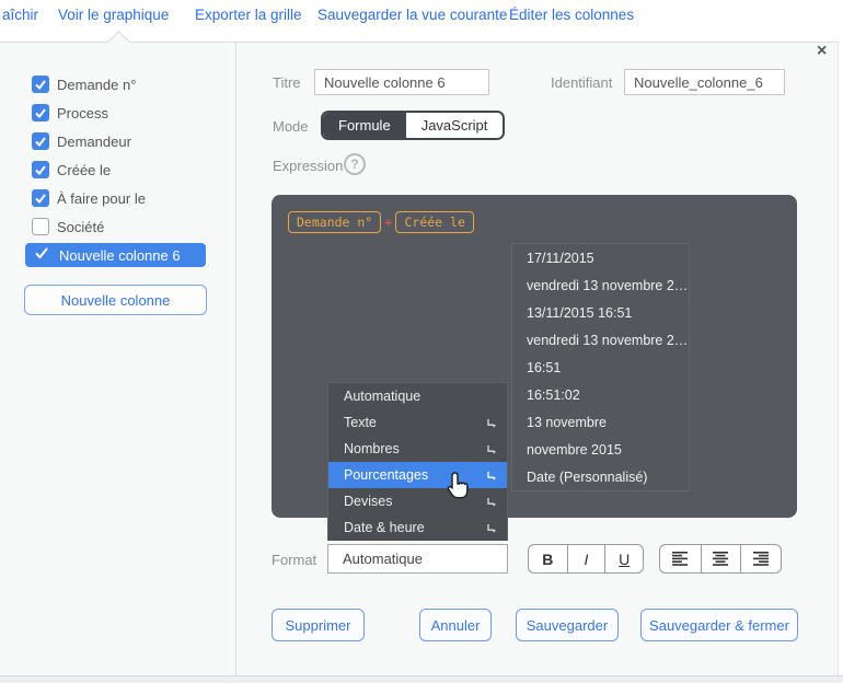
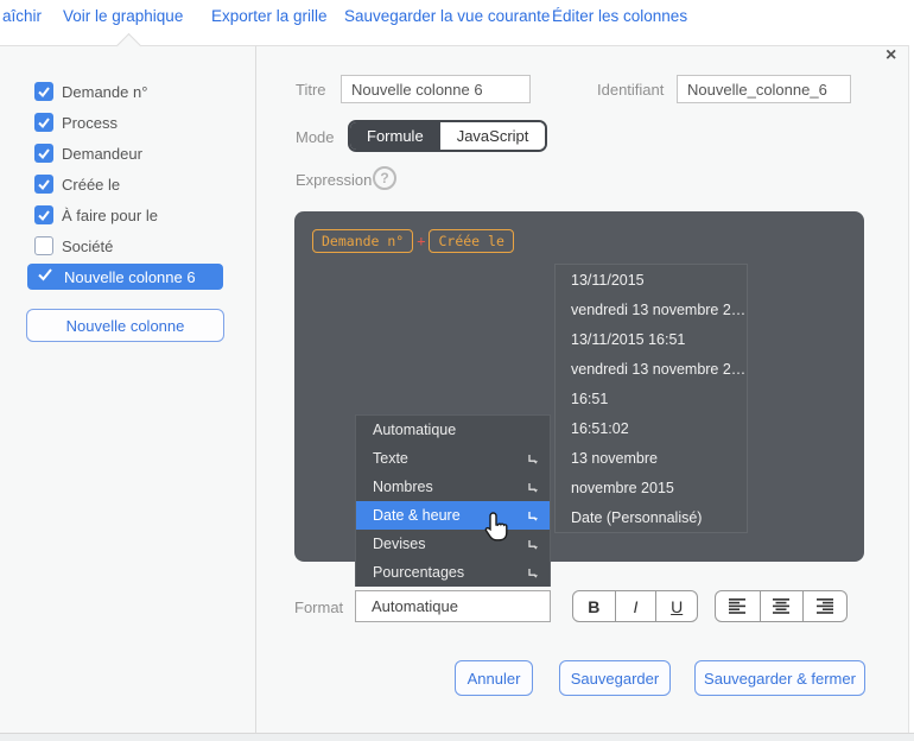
  aîchir
  Voir le graphique
  Exporter la grille
  Sauvegarder la vue courante
  Éditer les colonnes
  Demande n°
  Process
  Demandeur
  Créée le
  À faire pour le
  Société
  Nouvelle colonne 6
  Nouvelle colonne
  ×
  Titre
  Nouvelle colonne 6
  Identifiant
  Nouvelle_colonne_6
  Mode
  Formule
  JavaScript
  Expression
  ?
  Demande n°
  +
  Créée le
- 17/11/2015
+ 13/11/2015
  vendredi 13 novembre 2…
  13/11/2015 16:51
  vendredi 13 novembre 2…
  16:51
  16:51:02
  13 novembre
  novembre 2015
  Date (Personnalisé)
  Automatique
  Texte
  Nombres
- Pourcentages
+ Date & heure
  Devises
- Date & heure
+ Pourcentages
  Format
  Automatique
  B
  I
  U
- Supprimer
  Annuler
  Sauvegarder
  Sauvegarder & fermer
